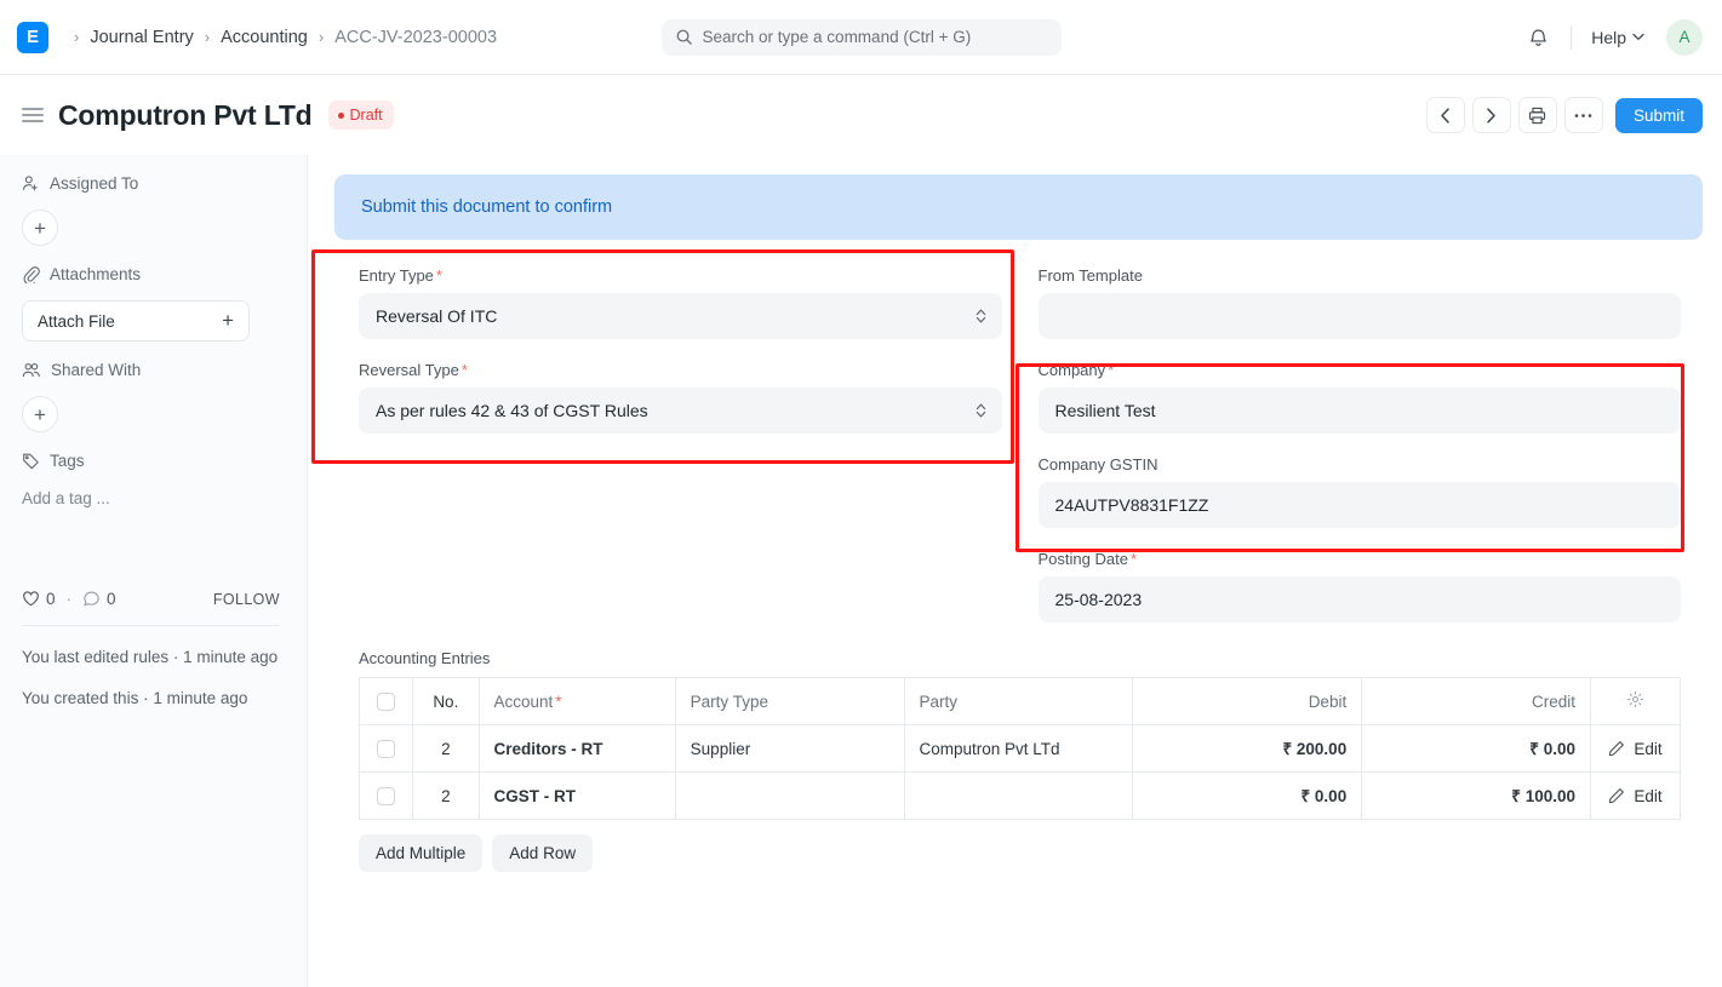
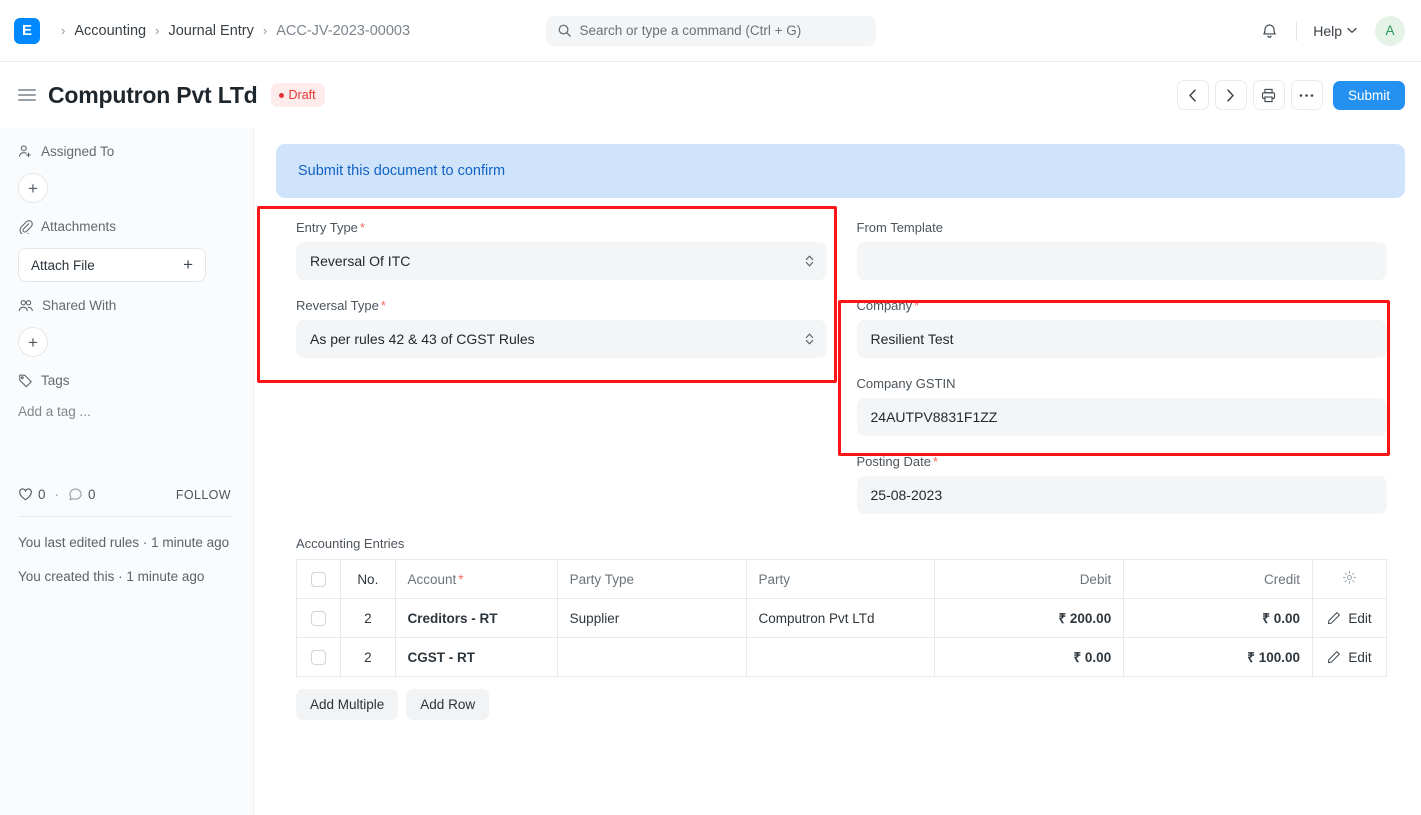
  E
  ›
- Journal Entry
+ Accounting
  ›
- Accounting
+ Journal Entry
  ›
  ACC-JV-2023-00003
  Search or type a command (Ctrl + G)
  Help
  A
  Computron Pvt LTd
  Draft
  Submit
  Assigned To
  +
  Attachments
  Attach File
  +
  Shared With
  +
  Tags
  Add a tag ...
  0
  ·
  0
  FOLLOW
  You last edited rules · 1 minute ago
  You created this · 1 minute ago
  Submit this document to confirm
  Entry Type *
  Reversal Of ITC
  Reversal Type *
  As per rules 42 & 43 of CGST Rules
  From Template
  Company *
  Resilient Test
  Company GSTIN
  24AUTPV8831F1ZZ
  Posting Date *
  25-08-2023
  Accounting Entries
  	No.	Account *	Party Type	Party	Debit	Credit
  	2	Creditors - RT	Supplier	Computron Pvt LTd	₹ 200.00	₹ 0.00	Edit
  	2	CGST - RT			₹ 0.00	₹ 100.00	Edit
  Add Multiple
  Add Row
